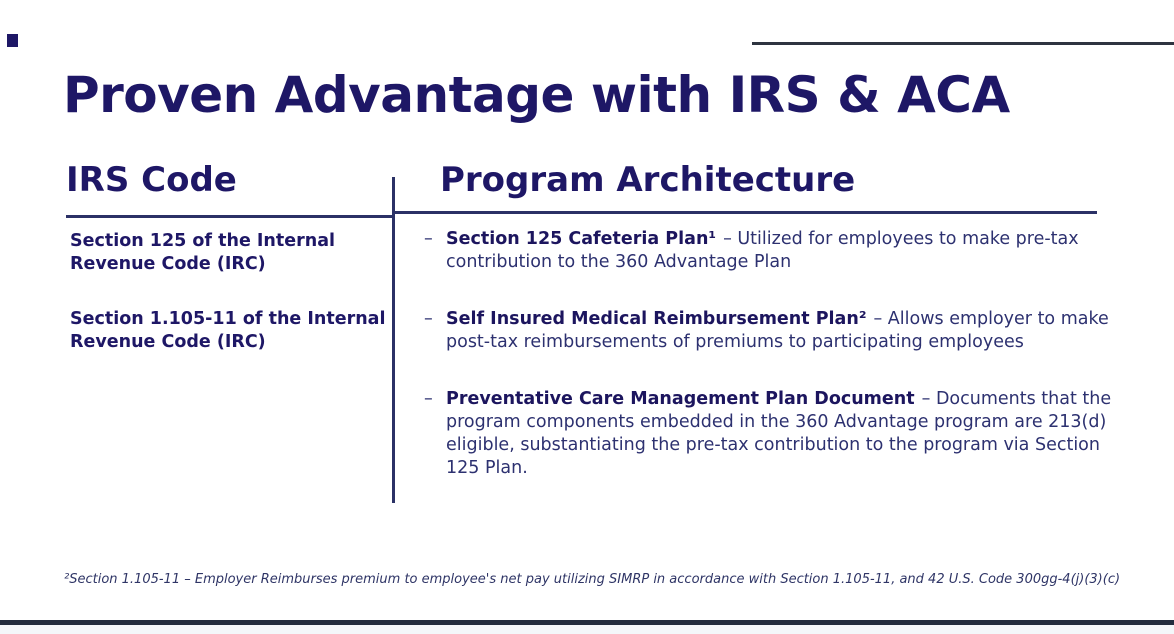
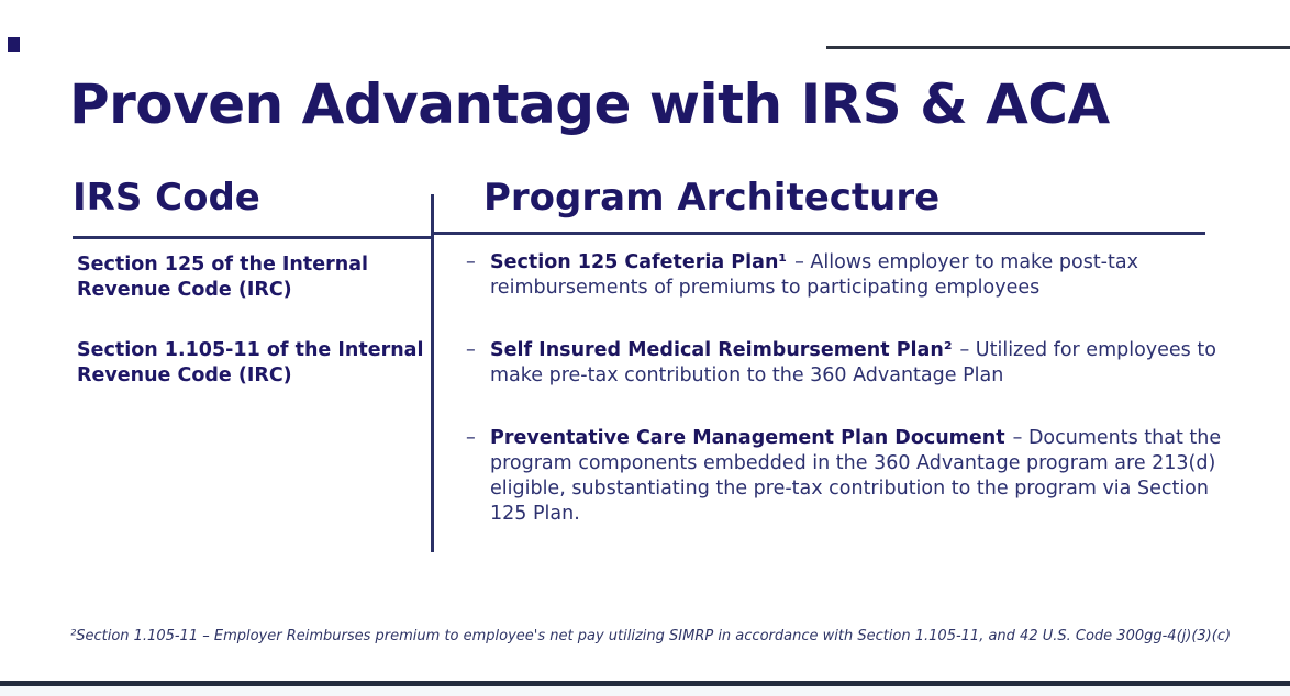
  Proven Advantage with IRS & ACA
  IRS Code
  Program Architecture
  Section 125 of the Internal
  Revenue Code (IRC)
  Section 1.105-11 of the Internal
  Revenue Code (IRC)
  –
- Section 125 Cafeteria Plan¹ – Utilized for employees to make pre-tax contribution to the 360 Advantage Plan
+ Section 125 Cafeteria Plan¹ – Allows employer to make post-tax reimbursements of premiums to participating employees
  –
- Self Insured Medical Reimbursement Plan² – Allows employer to make post-tax reimbursements of premiums to participating employees
+ Self Insured Medical Reimbursement Plan² – Utilized for employees to make pre-tax contribution to the 360 Advantage Plan
  –
  Preventative Care Management Plan Document – Documents that the program components embedded in the 360 Advantage program are 213(d) eligible, substantiating the pre-tax contribution to the program via Section 125 Plan.
  ²Section 1.105-11 – Employer Reimburses premium to employee's net pay utilizing SIMRP in accordance with Section 1.105-11, and 42 U.S. Code 300gg-4(j)(3)(c)
